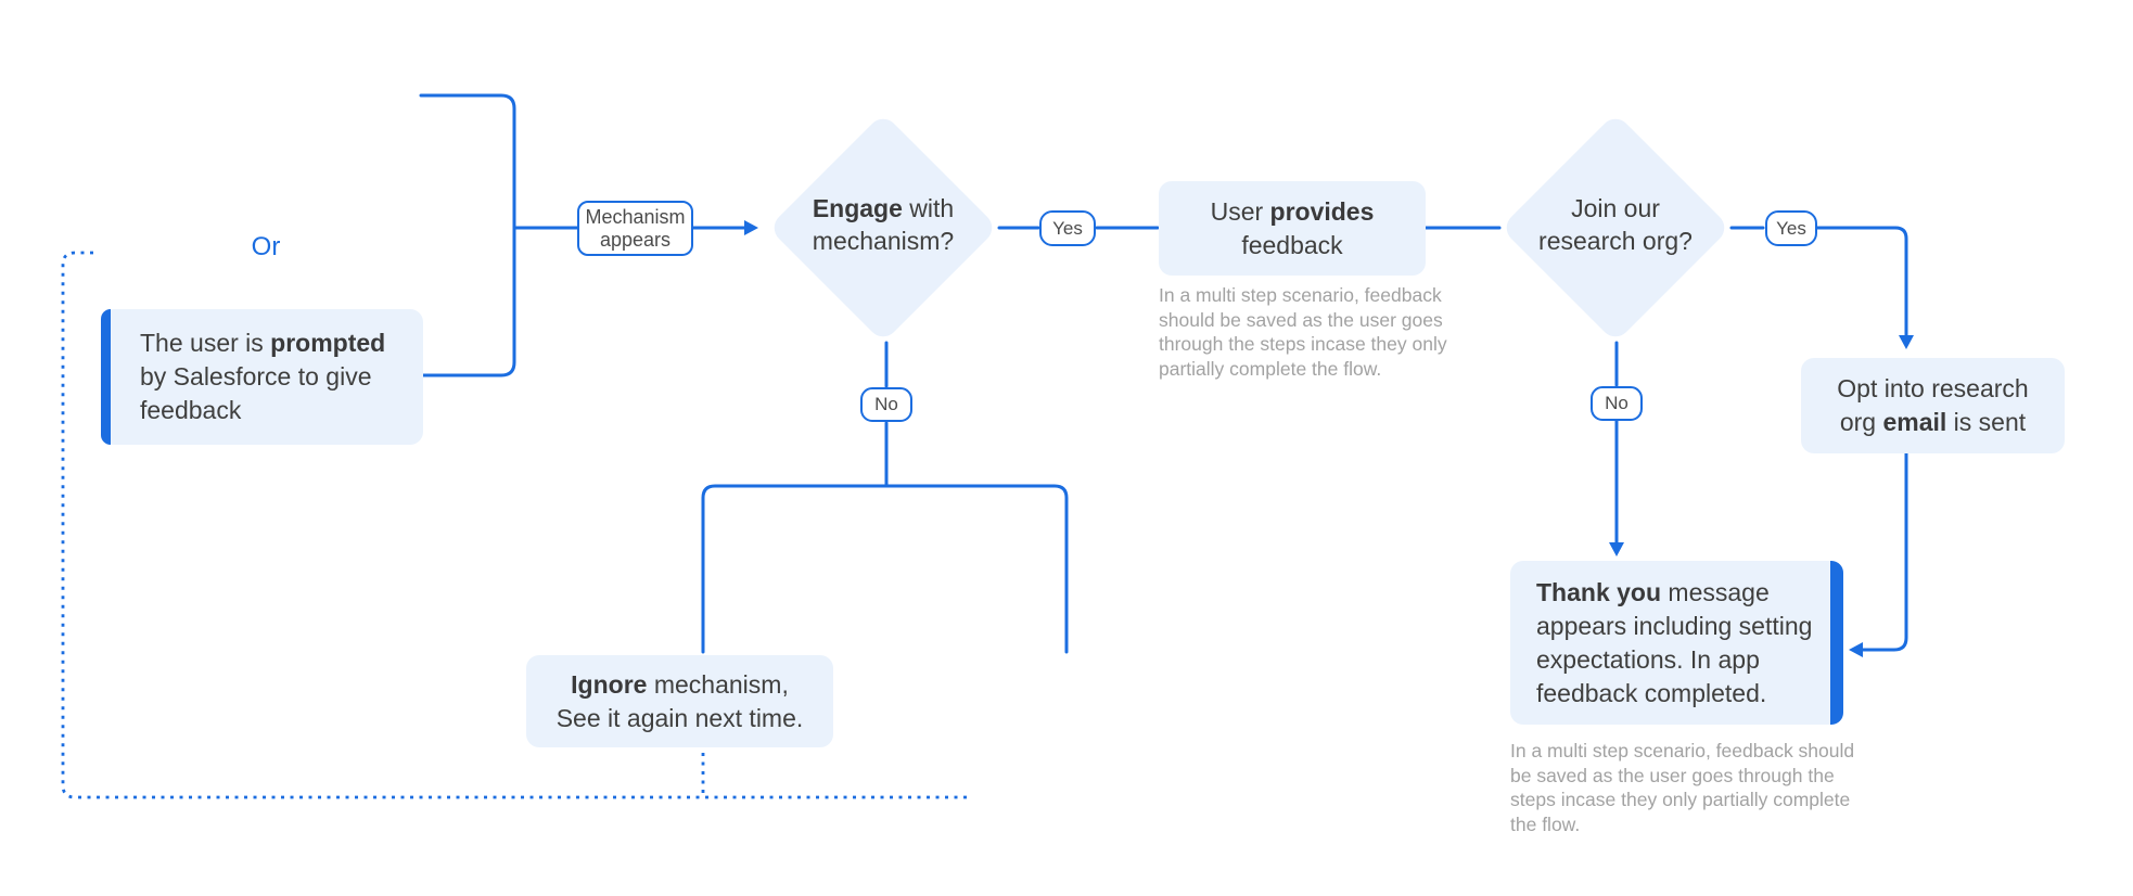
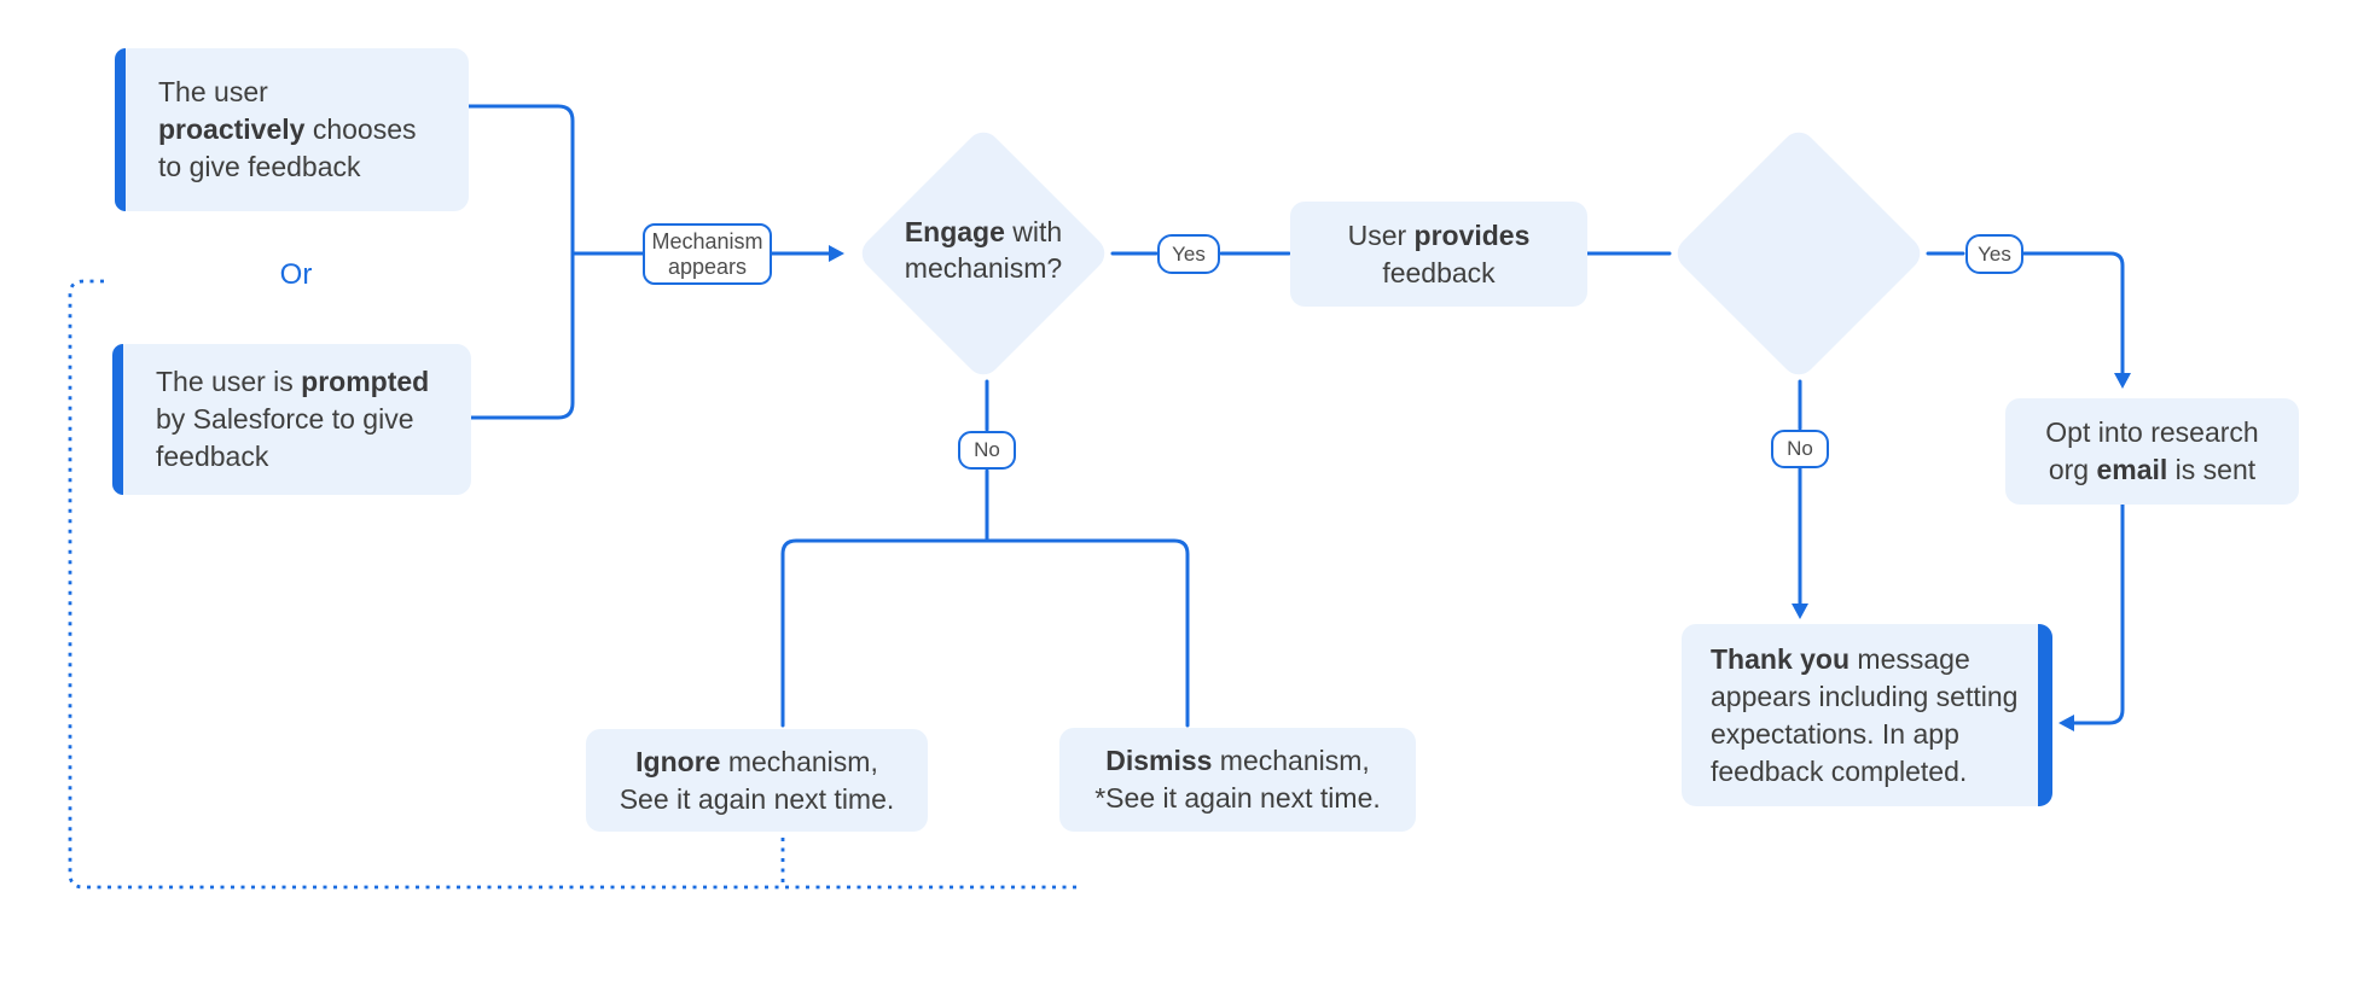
+ The user
+ proactively chooses
+ to give feedback
  Or
  The user is prompted
  by Salesforce to give
  feedback
  Mechanism
  appears
  Engage with
  mechanism?
  Yes
  No
  User provides
  feedback
- In a multi step scenario, feedback
- should be saved as the user goes
- through the steps incase they only
- partially complete the flow.
- Join our
- research org?
  Yes
  No
  Opt into research
  org email is sent
  Ignore mechanism,
  See it again next time.
+ Dismiss mechanism,
+ *See it again next time.
  Thank you message
  appears including setting
  expectations. In app
  feedback completed.
- In a multi step scenario, feedback should
- be saved as the user goes through the
- steps incase they only partially complete
- the flow.
